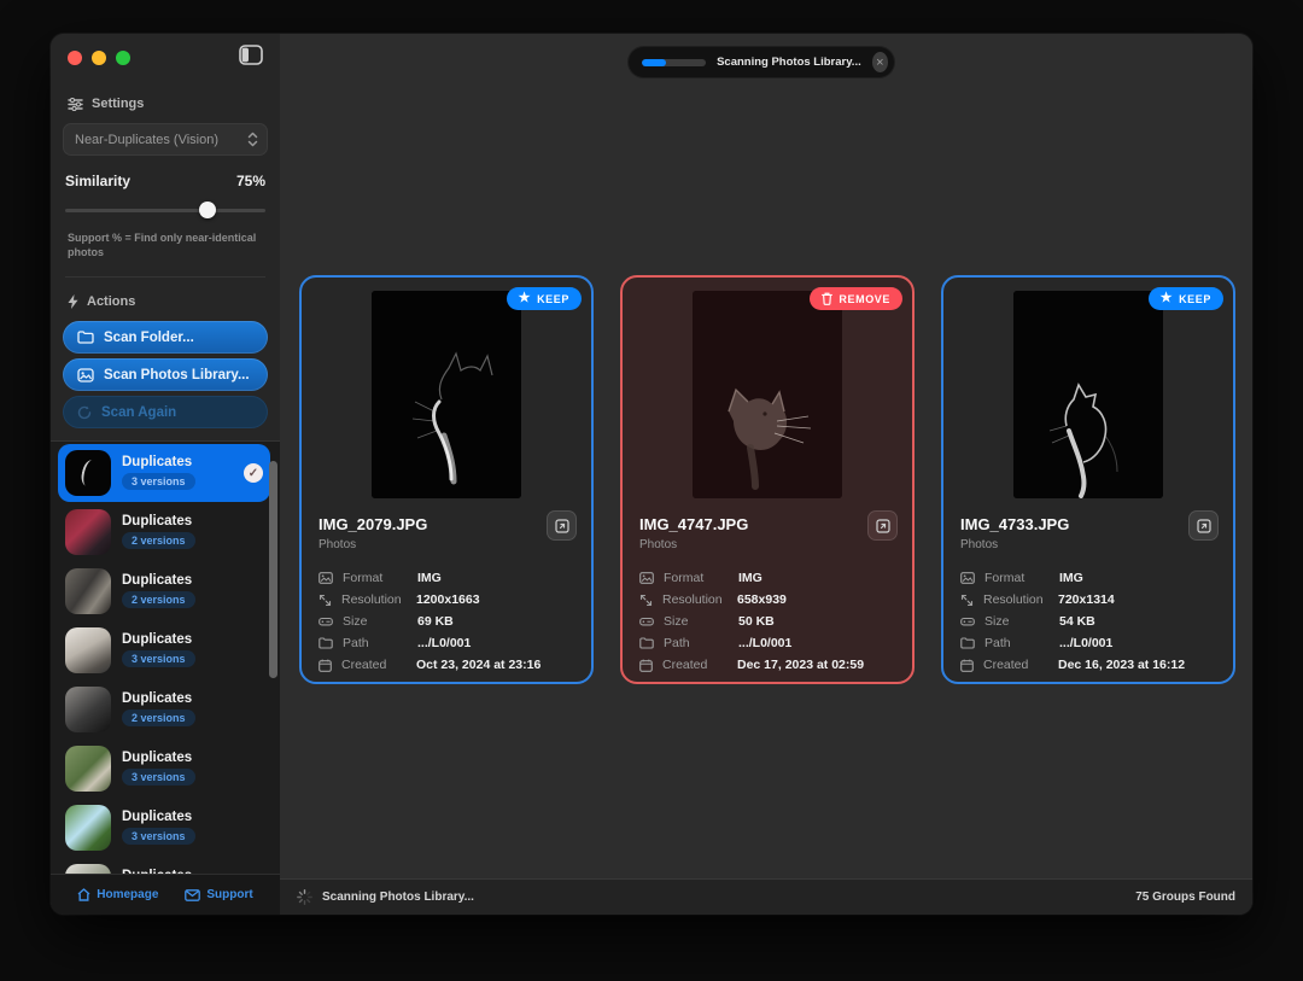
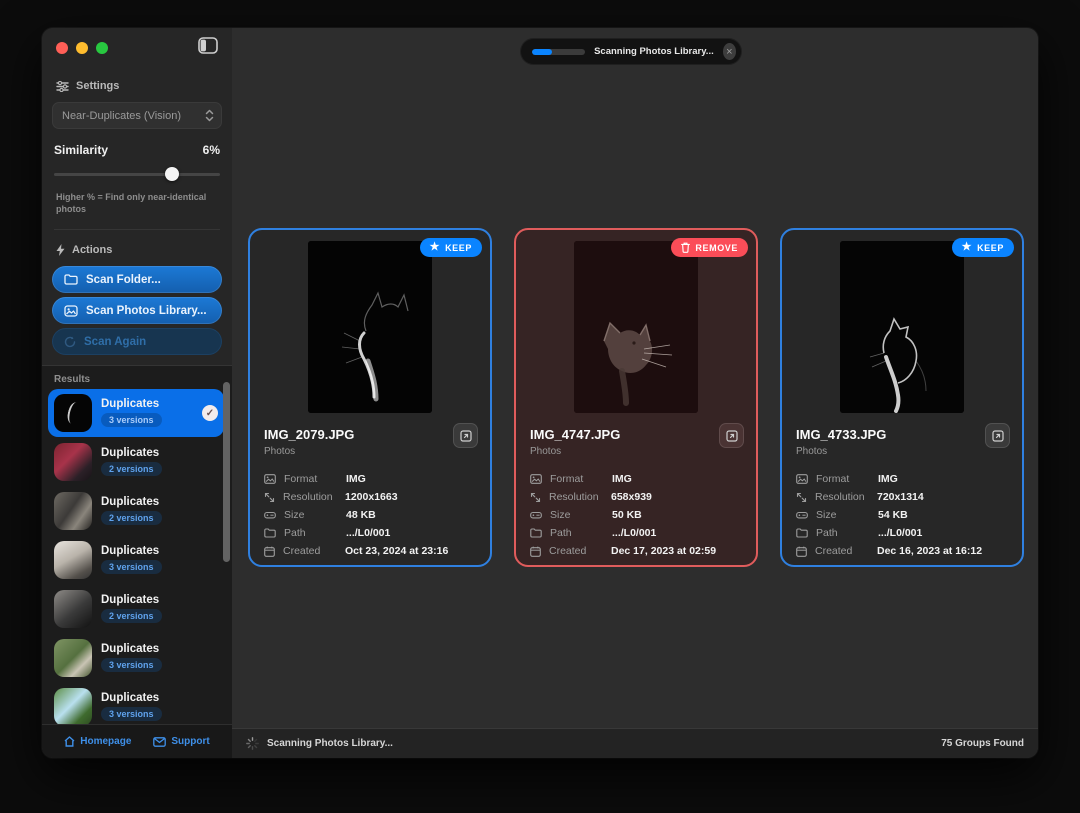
  Settings
  Near-Duplicates (Vision)
  Similarity
- 75%
+ 6%
- Support % = Find only near-identical photos
+ Higher % = Find only near-identical photos
  Actions
  Scan Folder...
  Scan Photos Library...
  Scan Again
+ Results
  Duplicates
  3 versions
  ✓
  Duplicates
  2 versions
  Duplicates
  2 versions
  Duplicates
  3 versions
  Duplicates
  2 versions
  Duplicates
  3 versions
  Duplicates
  3 versions
  Homepage
  Support
  Scanning Photos Library...
  ×
  ★
  KEEP
  IMG_2079.JPG
  Photos
  Format
  IMG
  Resolution
  1200x1663
  Size
- 69 KB
+ 48 KB
  Path
  .../L0/001
  Created
  Oct 23, 2024 at 23:16
  REMOVE
  IMG_4747.JPG
  Photos
  Format
  IMG
  Resolution
  658x939
  Size
  50 KB
  Path
  .../L0/001
  Created
  Dec 17, 2023 at 02:59
  ★
  KEEP
  IMG_4733.JPG
  Photos
  Format
  IMG
  Resolution
  720x1314
  Size
  54 KB
  Path
  .../L0/001
  Created
  Dec 16, 2023 at 16:12
  Scanning Photos Library...
  75 Groups Found
